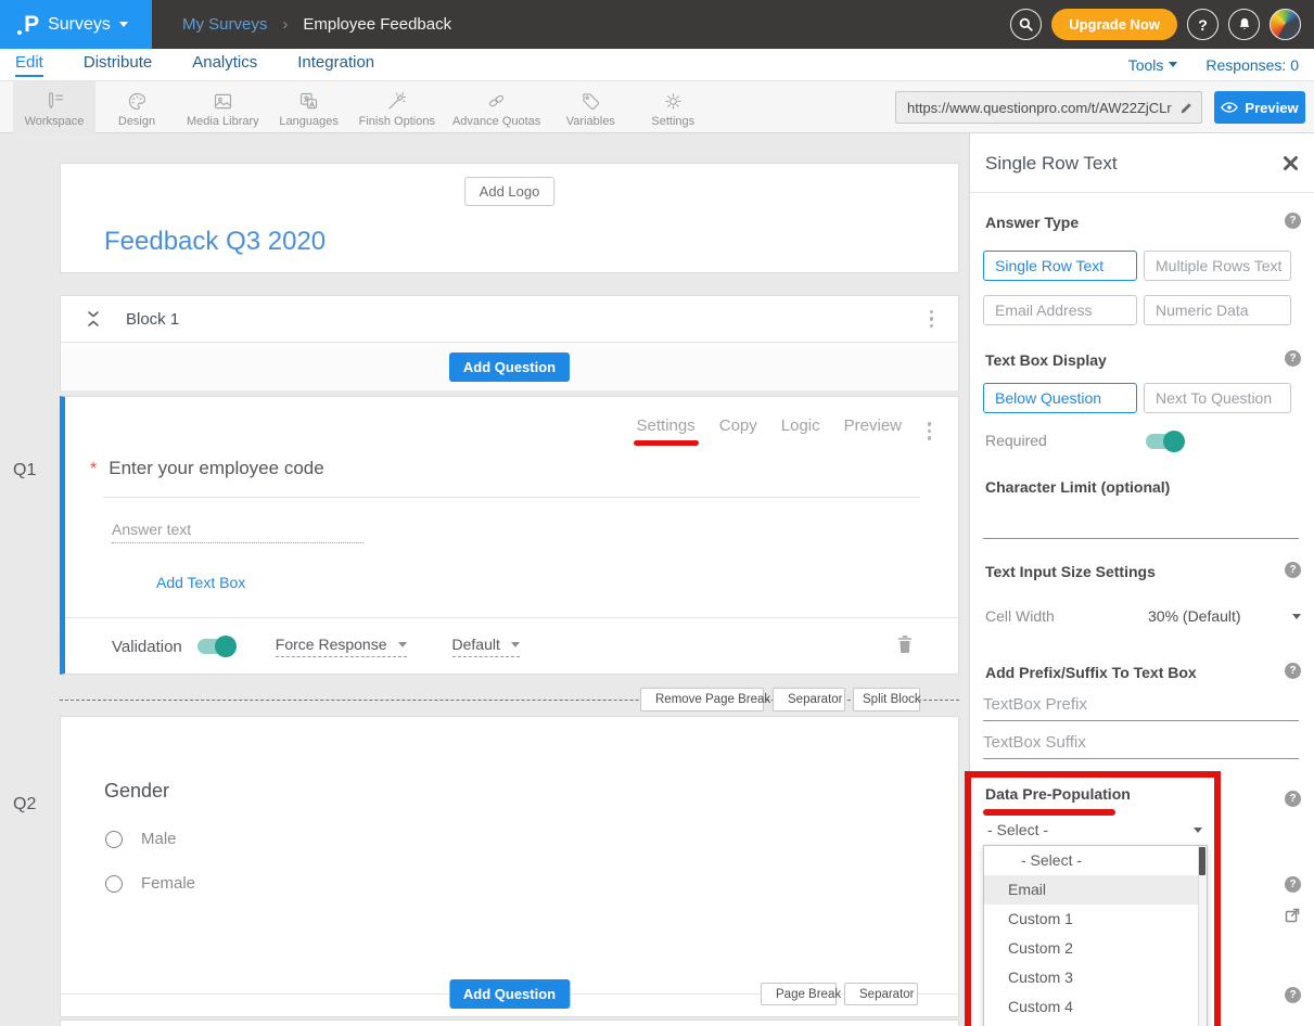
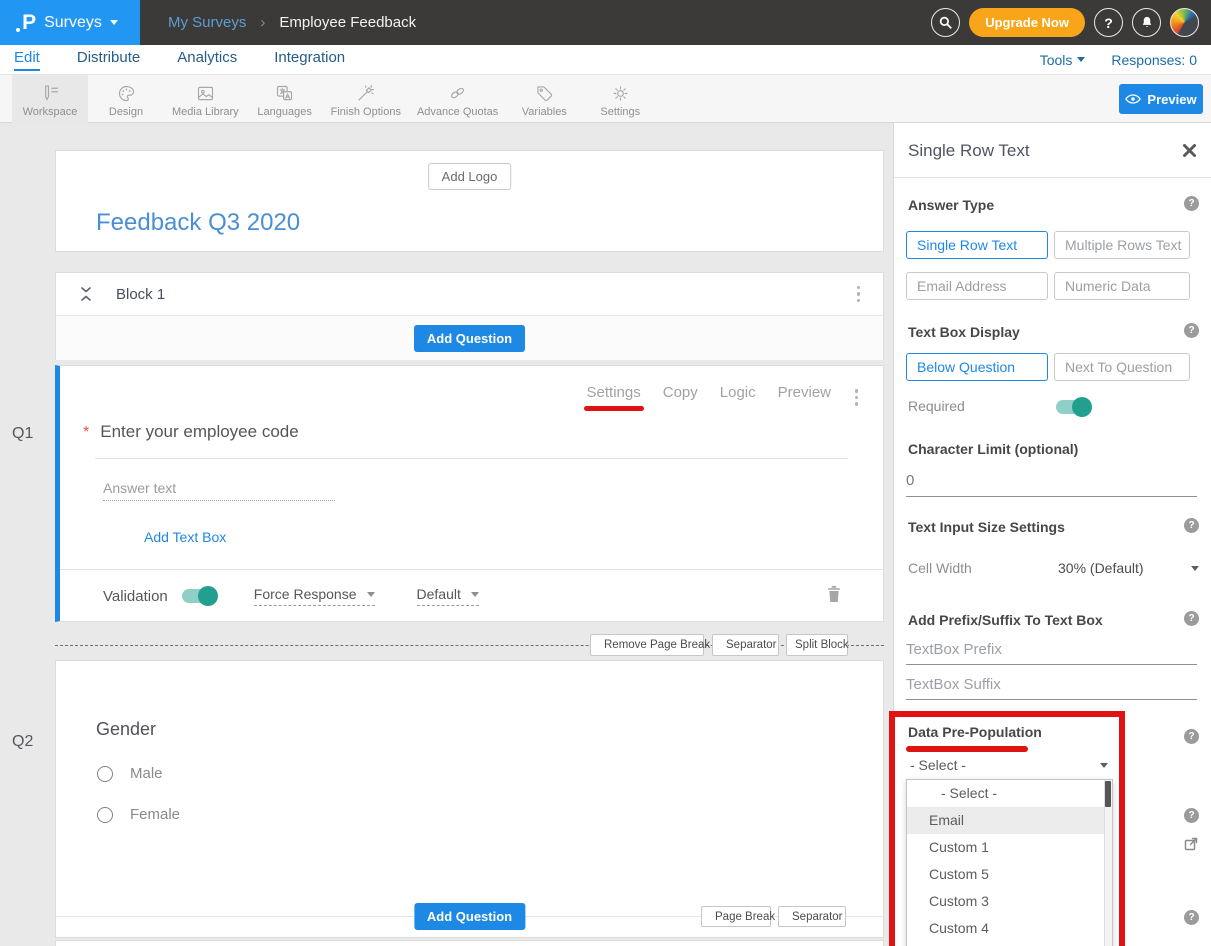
  P
  Surveys
  My Surveys
  ›
  Employee Feedback
  Upgrade Now
  ?
  Edit
  Distribute
  Analytics
  Integration
  Tools
  Responses: 0
  Workspace
  Design
  Media Library
  Languages
  Finish Options
  Advance Quotas
  Variables
  Settings
- https://www.questionpro.com/t/AW22ZjCLr
  Preview
  Q1
  Q2
  Add Logo
  Feedback Q3 2020
  Block 1
  Add Question
  Settings
  Copy
  Logic
  Preview
  *
  Enter your employee code
  Answer text
  Add Text Box
  Validation
  Force Response
  Default
  Remove Page Break
  Separator
  Split Block
  Gender
  Male
  Female
  Add Question
  Page Break
  Separator
  Single Row Text
  Answer Type
  ?
  Single Row Text
  Multiple Rows Text
  Email Address
  Numeric Data
  Text Box Display
  ?
  Below Question
  Next To Question
  Required
  Character Limit (optional)
+ 0
  Text Input Size Settings
  ?
  Cell Width
  30% (Default)
  Add Prefix/Suffix To Text Box
  ?
  TextBox Prefix
  TextBox Suffix
  Data Pre-Population
  ?
  - Select -
  - Select -
  Email
  Custom 1
- Custom 2
+ Custom 5
  Custom 3
  Custom 4
  ?
  ?
